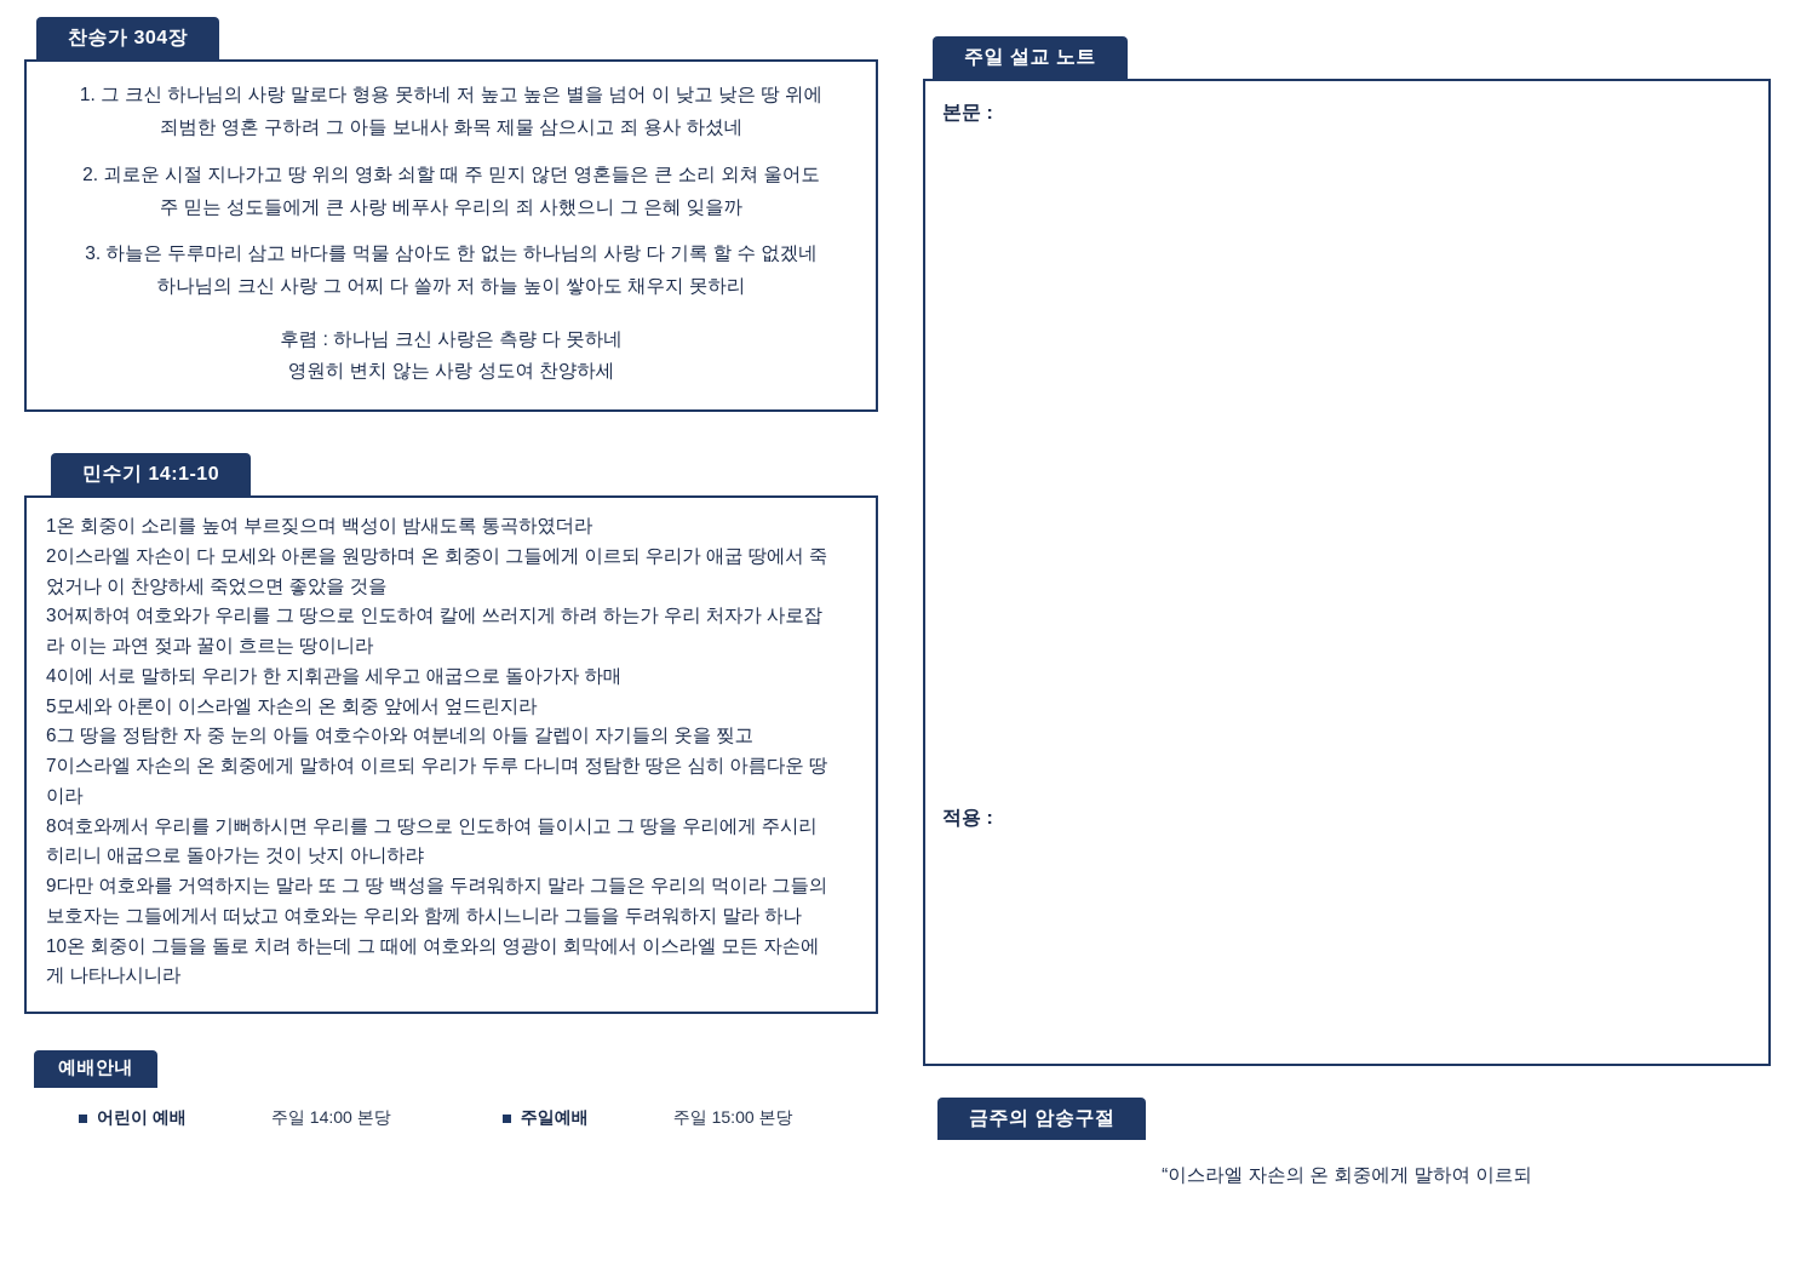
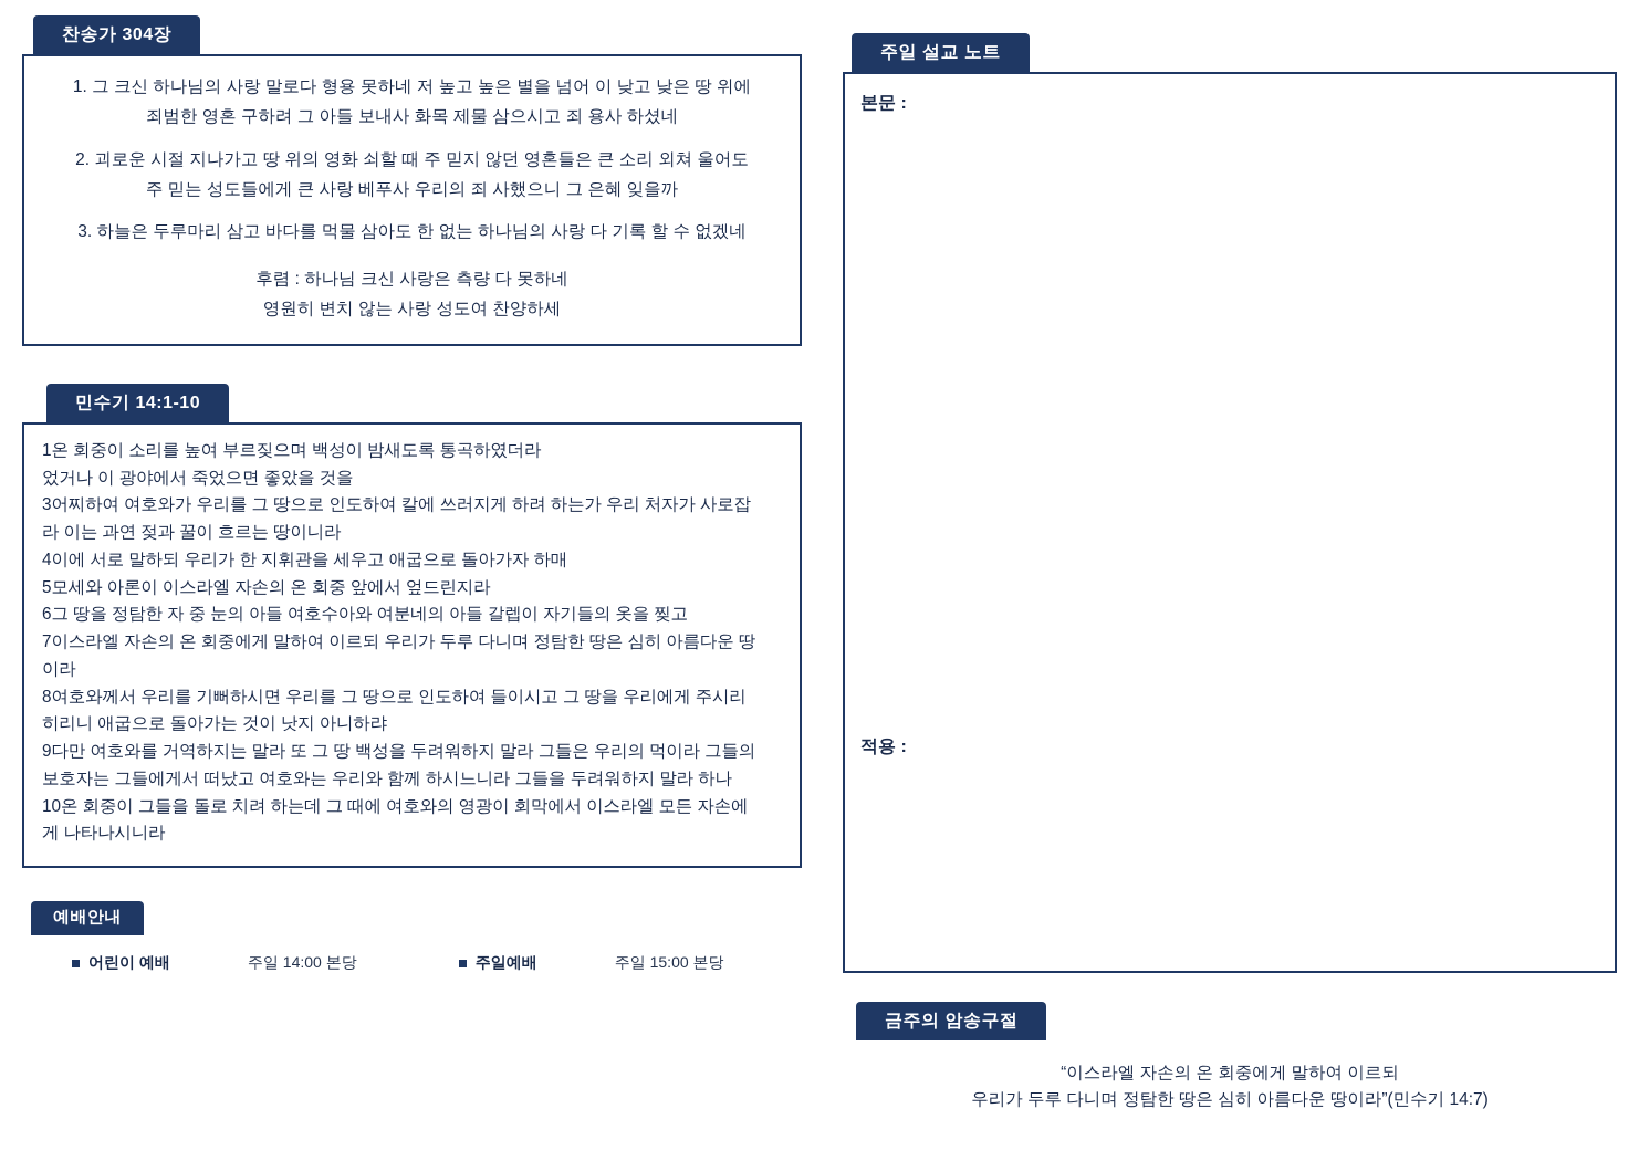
  찬송가 304장
  1. 그 크신 하나님의 사랑 말로다 형용 못하네 저 높고 높은 별을 넘어 이 낮고 낮은 땅 위에
  죄범한 영혼 구하려 그 아들 보내사 화목 제물 삼으시고 죄 용사 하셨네
  2. 괴로운 시절 지나가고 땅 위의 영화 쇠할 때 주 믿지 않던 영혼들은 큰 소리 외쳐 울어도
  주 믿는 성도들에게 큰 사랑 베푸사 우리의 죄 사했으니 그 은혜 잊을까
  3. 하늘은 두루마리 삼고 바다를 먹물 삼아도 한 없는 하나님의 사랑 다 기록 할 수 없겠네
- 하나님의 크신 사랑 그 어찌 다 쓸까 저 하늘 높이 쌓아도 채우지 못하리
  후렴 : 하나님 크신 사랑은 측량 다 못하네
  영원히 변치 않는 사랑 성도여 찬양하세
  민수기 14:1-10
  1온 회중이 소리를 높여 부르짖으며 백성이 밤새도록 통곡하였더라
- 2이스라엘 자손이 다 모세와 아론을 원망하며 온 회중이 그들에게 이르되 우리가 애굽 땅에서 죽
- 었거나 이 찬양하세 죽었으면 좋았을 것을
+ 었거나 이 광야에서 죽었으면 좋았을 것을
  3어찌하여 여호와가 우리를 그 땅으로 인도하여 칼에 쓰러지게 하려 하는가 우리 처자가 사로잡
  라 이는 과연 젖과 꿀이 흐르는 땅이니라
  4이에 서로 말하되 우리가 한 지휘관을 세우고 애굽으로 돌아가자 하매
  5모세와 아론이 이스라엘 자손의 온 회중 앞에서 엎드린지라
  6그 땅을 정탐한 자 중 눈의 아들 여호수아와 여분네의 아들 갈렙이 자기들의 옷을 찢고
  7이스라엘 자손의 온 회중에게 말하여 이르되 우리가 두루 다니며 정탐한 땅은 심히 아름다운 땅
  이라
  8여호와께서 우리를 기뻐하시면 우리를 그 땅으로 인도하여 들이시고 그 땅을 우리에게 주시리
  히리니 애굽으로 돌아가는 것이 낫지 아니하랴
  9다만 여호와를 거역하지는 말라 또 그 땅 백성을 두려워하지 말라 그들은 우리의 먹이라 그들의
  보호자는 그들에게서 떠났고 여호와는 우리와 함께 하시느니라 그들을 두려워하지 말라 하나
  10온 회중이 그들을 돌로 치려 하는데 그 때에 여호와의 영광이 회막에서 이스라엘 모든 자손에
  게 나타나시니라
  예배안내
  어린이 예배
  주일 14:00 본당
  주일예배
  주일 15:00 본당
  주일 설교 노트
  본문 :
  적용 :
  금주의 암송구절
  “이스라엘 자손의 온 회중에게 말하여 이르되
+ 우리가 두루 다니며 정탐한 땅은 심히 아름다운 땅이라”(민수기 14:7)
